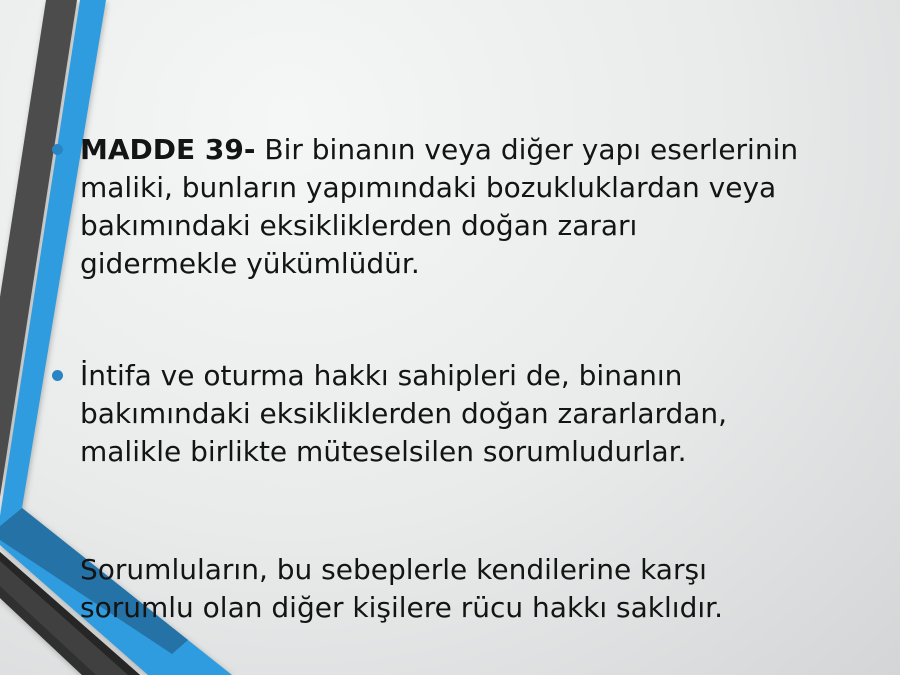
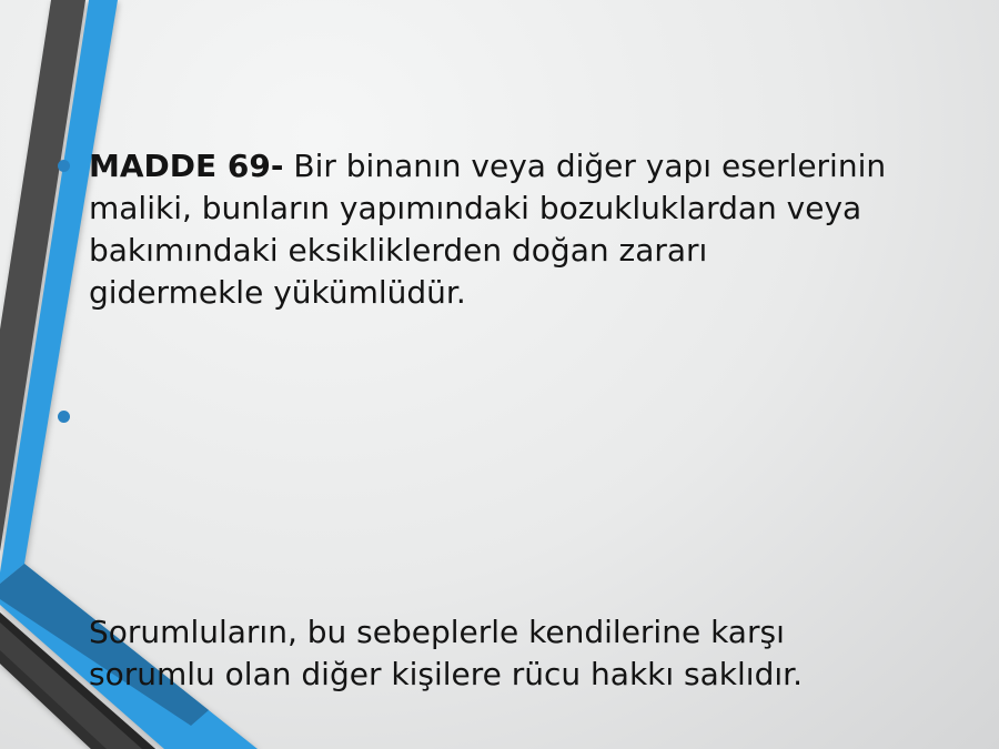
- MADDE 39- Bir binanın veya diğer yapı eserlerinin
+ MADDE 69- Bir binanın veya diğer yapı eserlerinin
  maliki, bunların yapımındaki bozukluklardan veya
  bakımındaki eksikliklerden doğan zararı
  gidermekle yükümlüdür.
- İntifa ve oturma hakkı sahipleri de, binanın
- bakımındaki eksikliklerden doğan zararlardan,
- malikle birlikte müteselsilen sorumludurlar.
  Sorumluların, bu sebeplerle kendilerine karşı
  sorumlu olan diğer kişilere rücu hakkı saklıdır.
